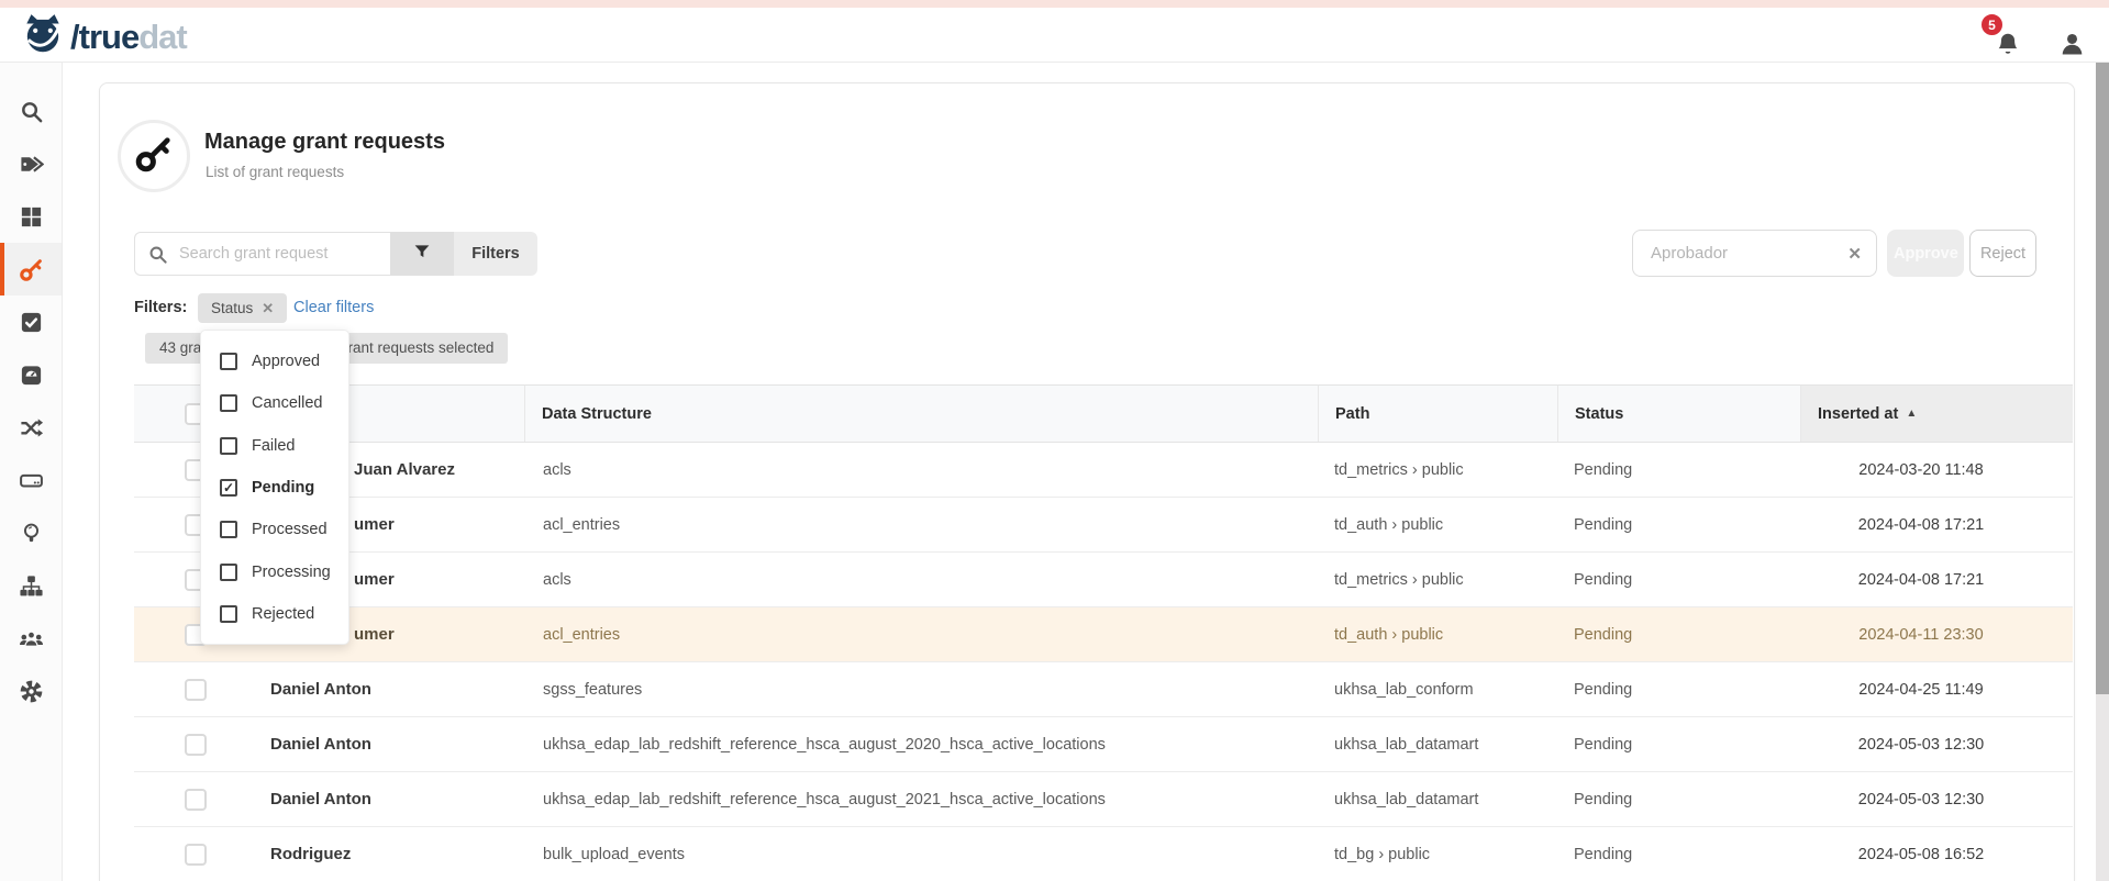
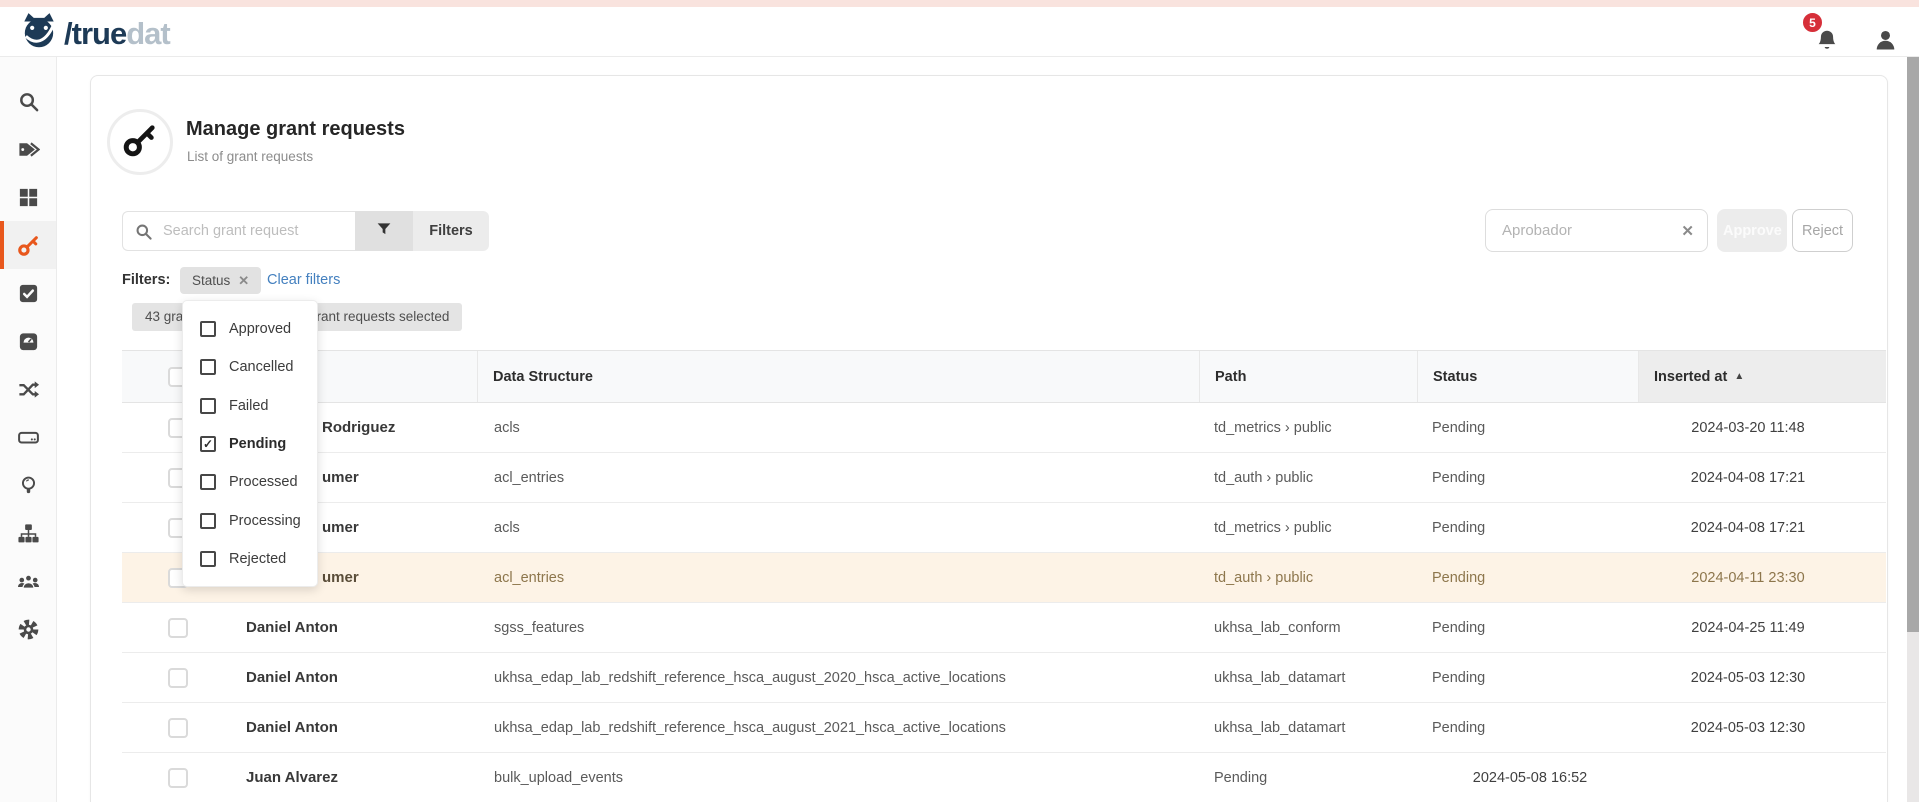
  /truedat
  5
  Manage grant requests
  List of grant requests
  Search grant request
  Filters
  Aprobador
  ✕
  Reject
  Filters:
  Status
  ✕
  Clear filters
  rant requests selected
  Data Structure
  Path
  Status
  Inserted at
  ▲
- Juan Alvarez
+ Rodriguez
  acls
  td_metrics › public
  Pending
  2024-03-20 11:48
  umer
  acl_entries
  td_auth › public
  Pending
  2024-04-08 17:21
  umer
  acls
  td_metrics › public
  Pending
  2024-04-08 17:21
  umer
  acl_entries
  td_auth › public
  Pending
  2024-04-11 23:30
  Daniel Anton
  sgss_features
  ukhsa_lab_conform
  Pending
  2024-04-25 11:49
  Daniel Anton
  ukhsa_edap_lab_redshift_reference_hsca_august_2020_hsca_active_locations
  ukhsa_lab_datamart
  Pending
  2024-05-03 12:30
  Daniel Anton
  ukhsa_edap_lab_redshift_reference_hsca_august_2021_hsca_active_locations
  ukhsa_lab_datamart
  Pending
  2024-05-03 12:30
- Rodriguez
+ Juan Alvarez
  bulk_upload_events
- td_bg › public
  Pending
  2024-05-08 16:52
  Approved
  Cancelled
  Failed
  ✓
  Pending
  Processed
  Processing
  Rejected
